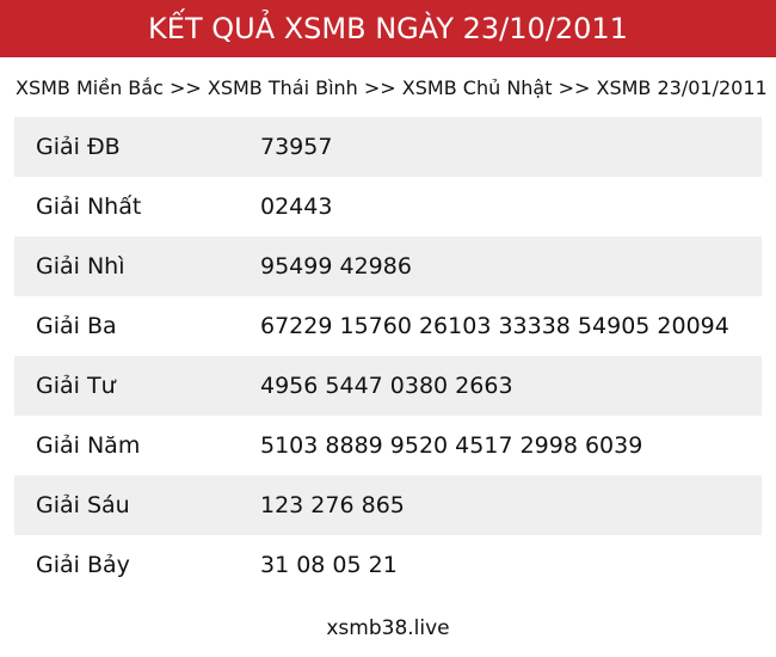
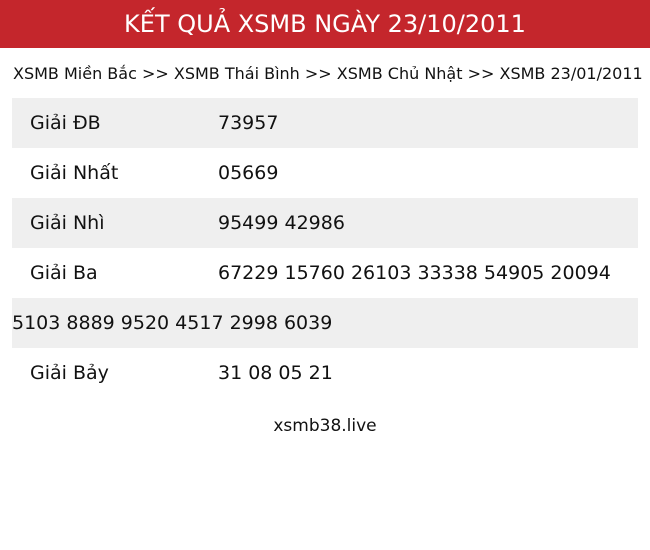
  KẾT QUẢ XSMB NGÀY 23/10/2011
  XSMB Miền Bắc
  >>
  XSMB Thái Bình
  >>
  XSMB Chủ Nhật
  >>
  XSMB 23/01/2011
  Giải ĐB
  73957
  Giải Nhất
- 02443
+ 05669
  Giải Nhì
  95499 42986
  Giải Ba
  67229 15760 26103 33338 54905 20094
- Giải Tư
- 4956 5447 0380 2663
- Giải Năm
  5103 8889 9520 4517 2998 6039
- Giải Sáu
- 123 276 865
  Giải Bảy
  31 08 05 21
  xsmb38.live
